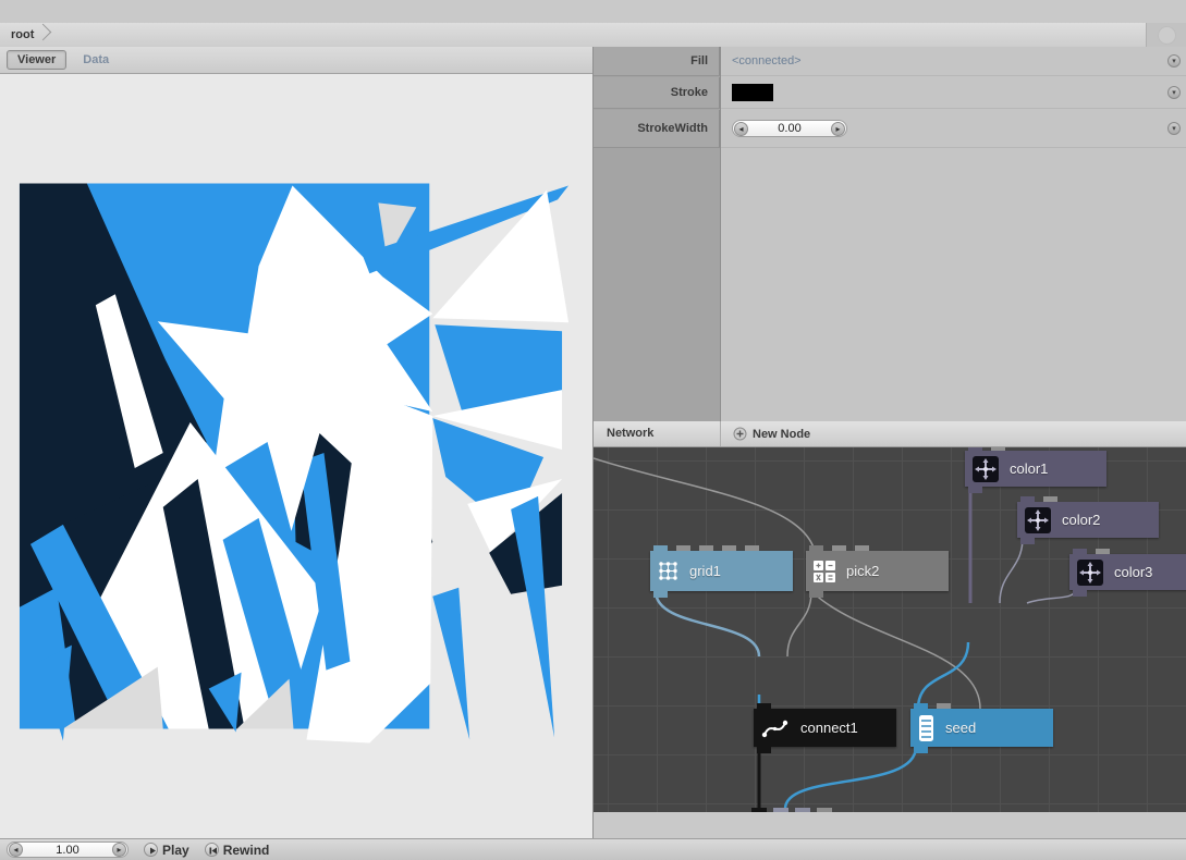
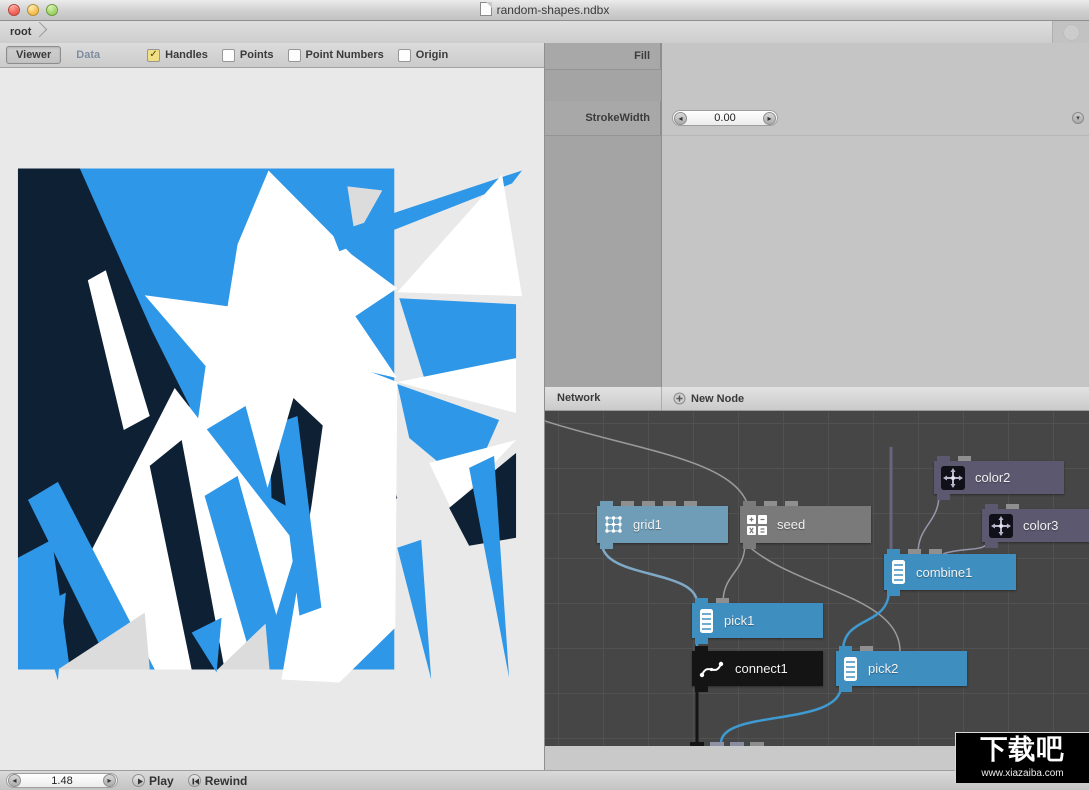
+ random-shapes.ndbx
  root
  Viewer
  Data
+ ✓
+ Handles
+ Points
+ Point Numbers
+ Origin
  Fill
- <connected>
- Stroke
  StrokeWidth
  ◂
  0.00
  ▸
  Network
  New Node
- color1
  color2
  color3
  grid1
- pick2
+ seed
+ combine1
+ pick1
  connect1
- seed
+ pick2
  ◂
- 1.00
+ 1.48
  ▸
  Play
  Rewind
+ 下载吧
+ www.xiazaiba.com
